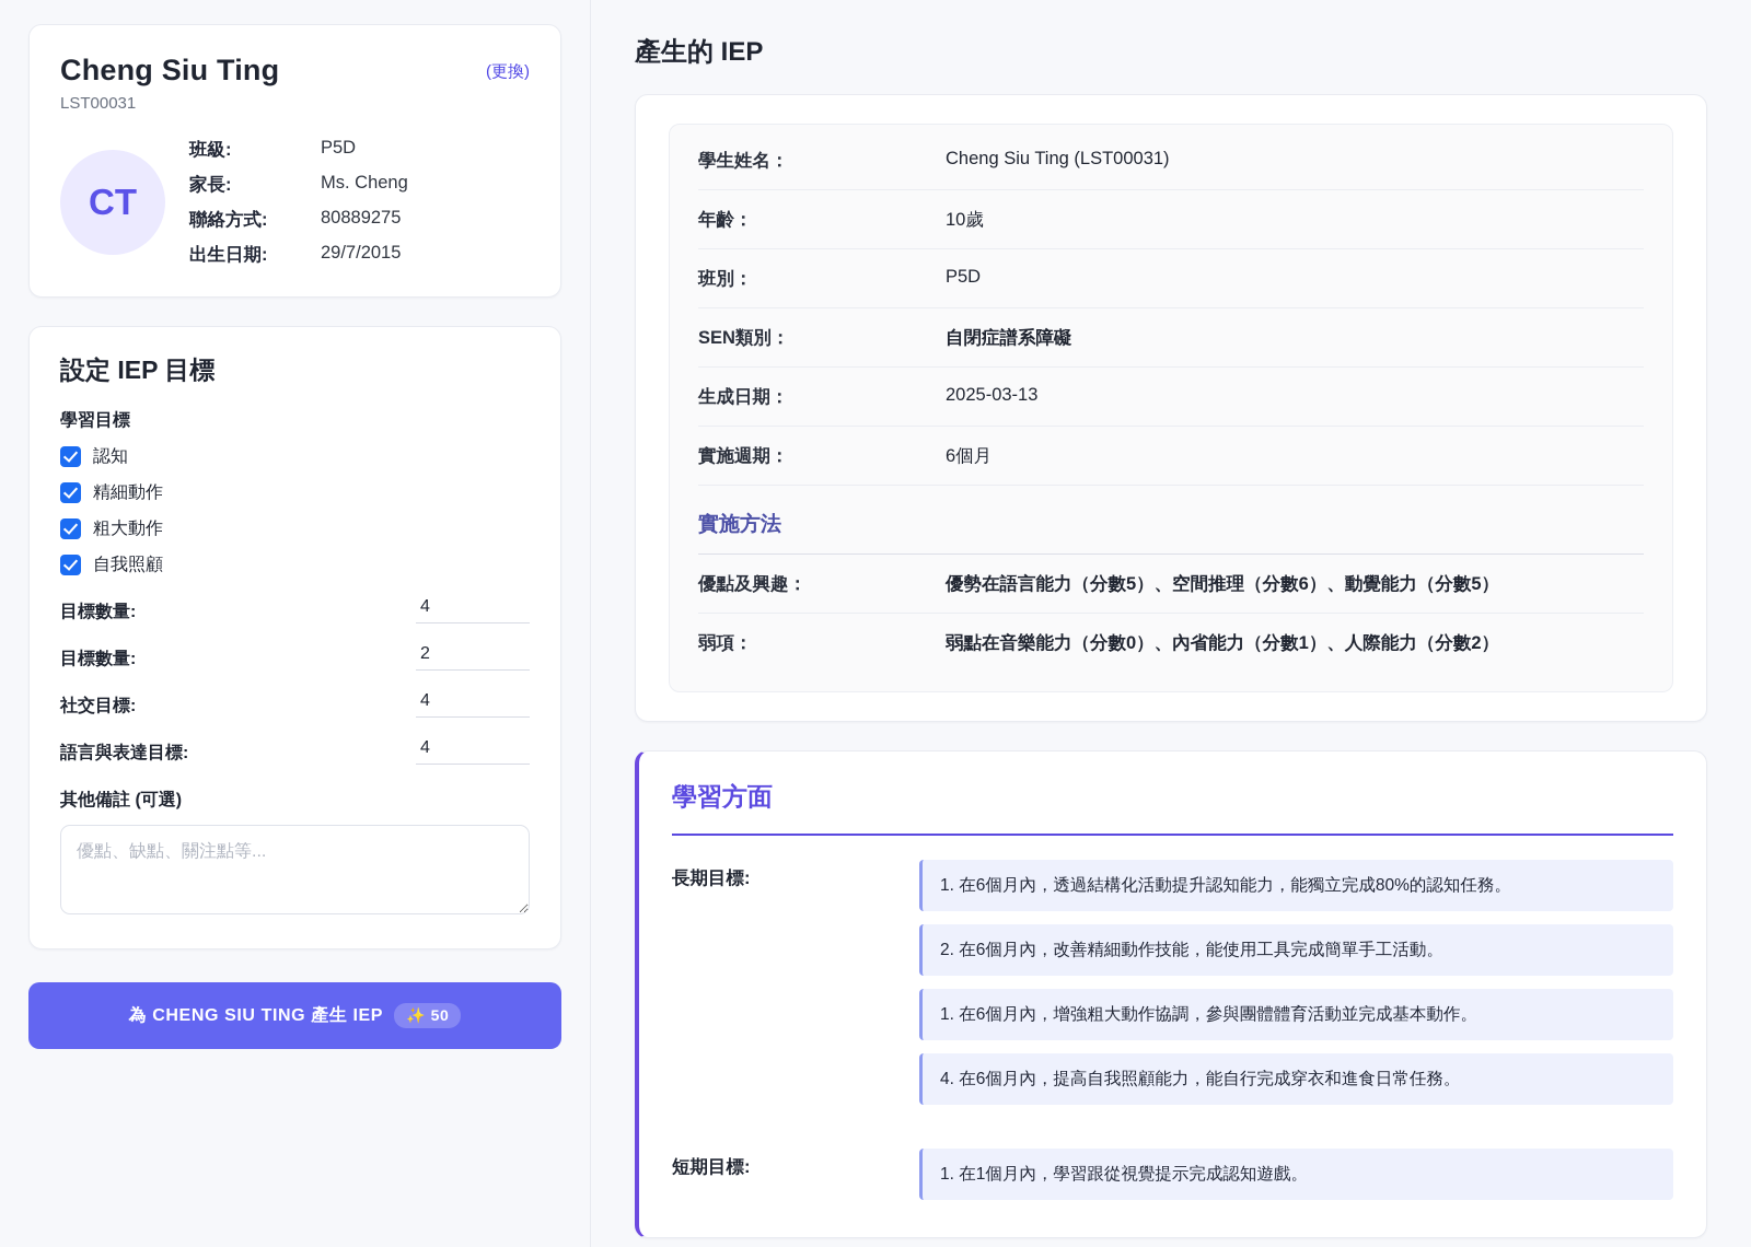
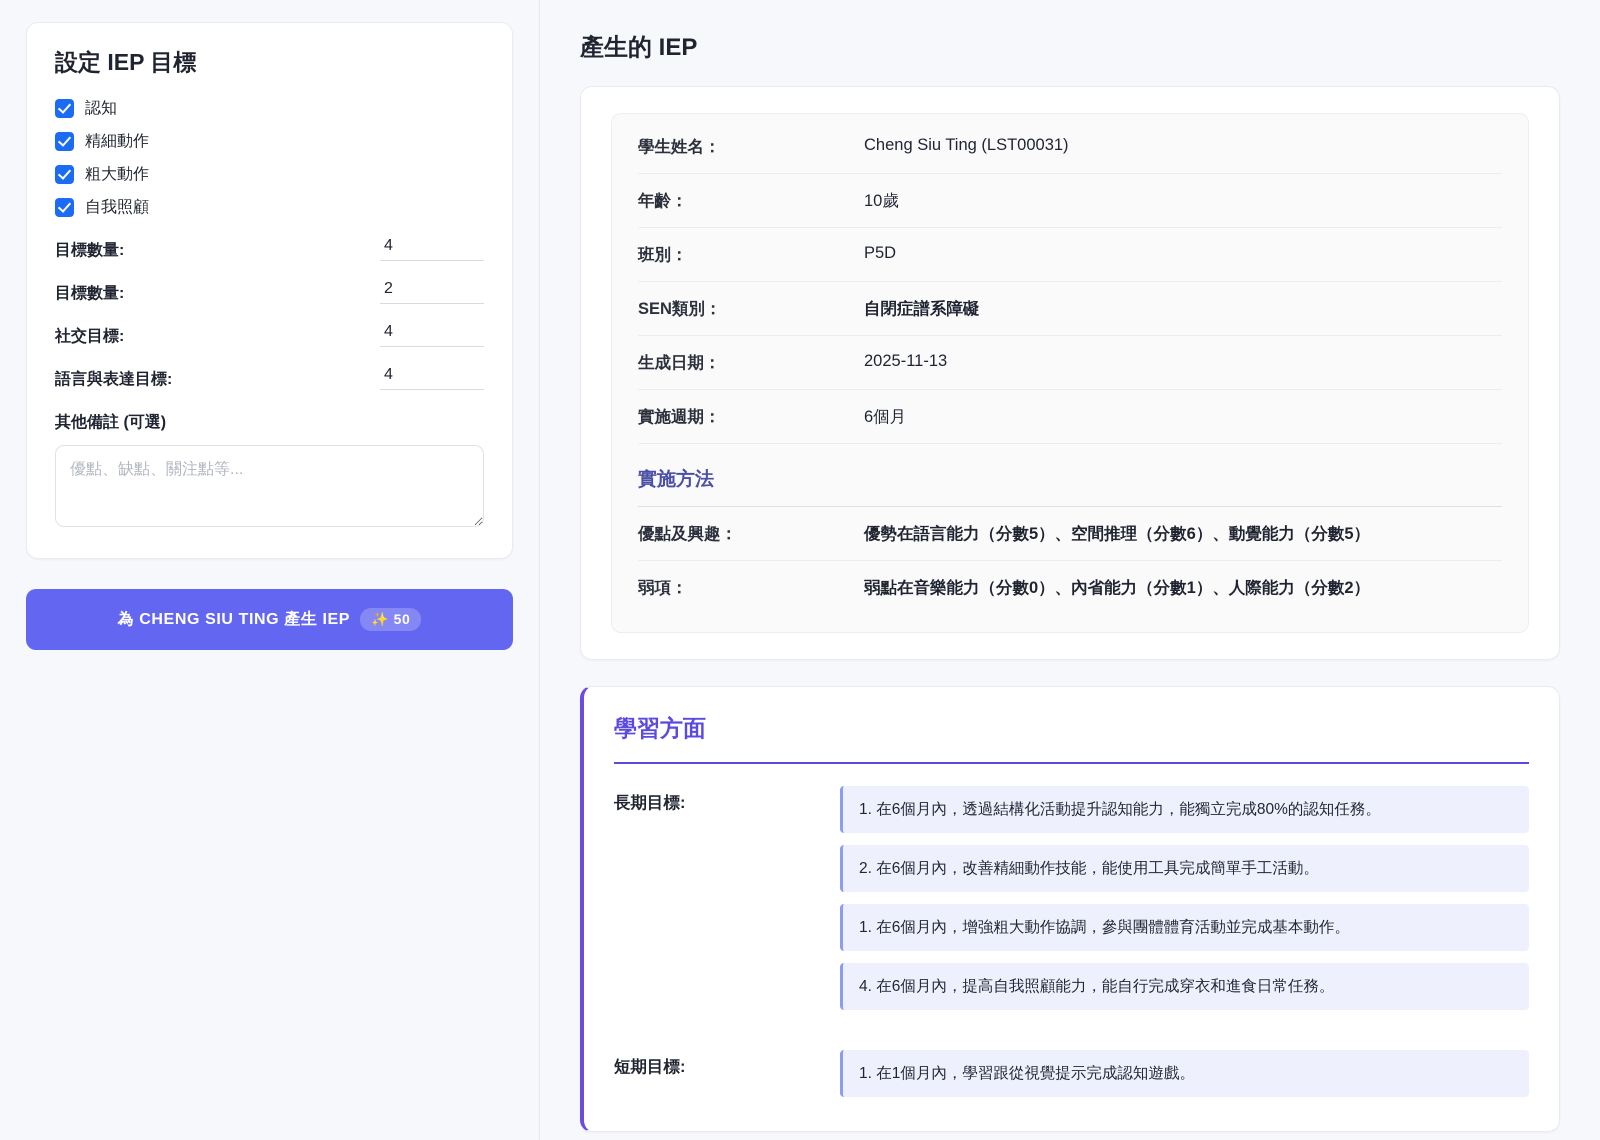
- Cheng Siu Ting
- LST00031
- (更換)
- CT
- 班級:	P5D
- 家長:	Ms. Cheng
- 聯絡方式:	80889275
- 出生日期:	29/7/2015
  設定 IEP 目標
- 學習目標
  認知
  精細動作
  粗大動作
  自我照顧
  目標數量:
  4
  目標數量:
  2
  社交目標:
  4
  語言與表達目標:
  4
  其他備註 (可選)
  優點、缺點、關注點等...
  為 CHENG SIU TING 產生 IEP
  ✨ 50
  產生的 IEP
  學生姓名：
  Cheng Siu Ting (LST00031)
  年齡：
  10歲
  班別：
  P5D
  SEN類別：
  自閉症譜系障礙
  生成日期：
- 2025-03-13
+ 2025-11-13
  實施週期：
  6個月
  實施方法
  優點及興趣：
  優勢在語言能力（分數5）、空間推理（分數6）、動覺能力（分數5）
  弱項：
  弱點在音樂能力（分數0）、內省能力（分數1）、人際能力（分數2）
  學習方面
  長期目標:
  1. 在6個月內，透過結構化活動提升認知能力，能獨立完成80%的認知任務。
  2. 在6個月內，改善精細動作技能，能使用工具完成簡單手工活動。
  1. 在6個月內，增強粗大動作協調，參與團體體育活動並完成基本動作。
  4. 在6個月內，提高自我照顧能力，能自行完成穿衣和進食日常任務。
  短期目標:
  1. 在1個月內，學習跟從視覺提示完成認知遊戲。
